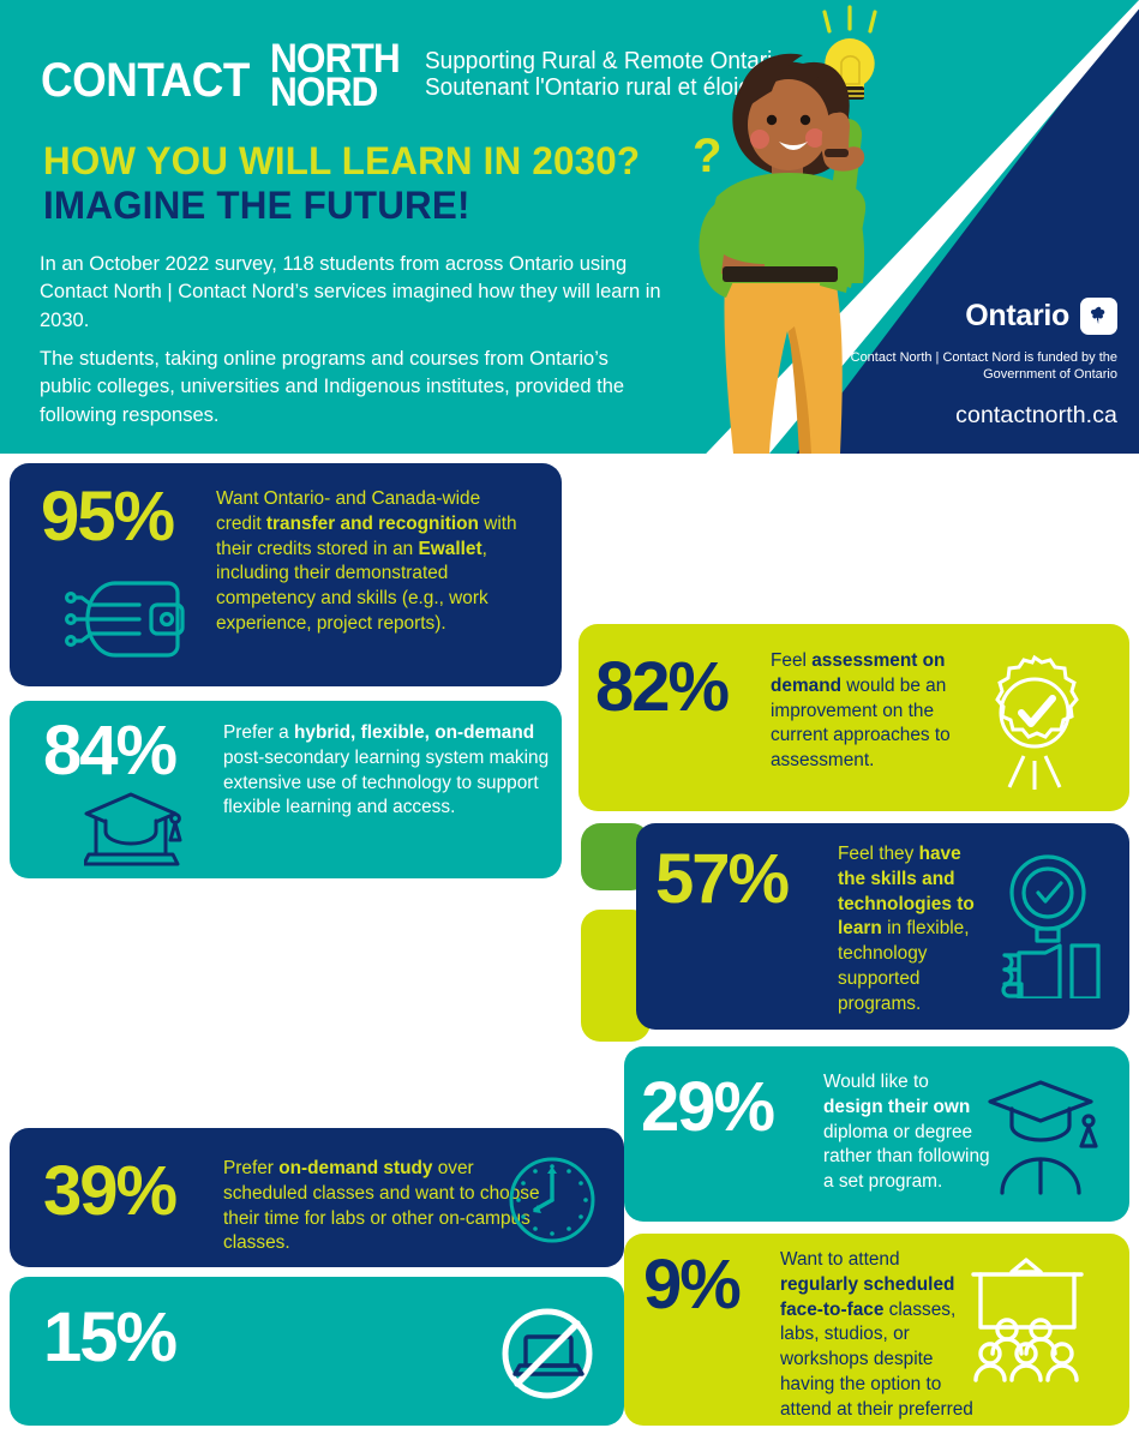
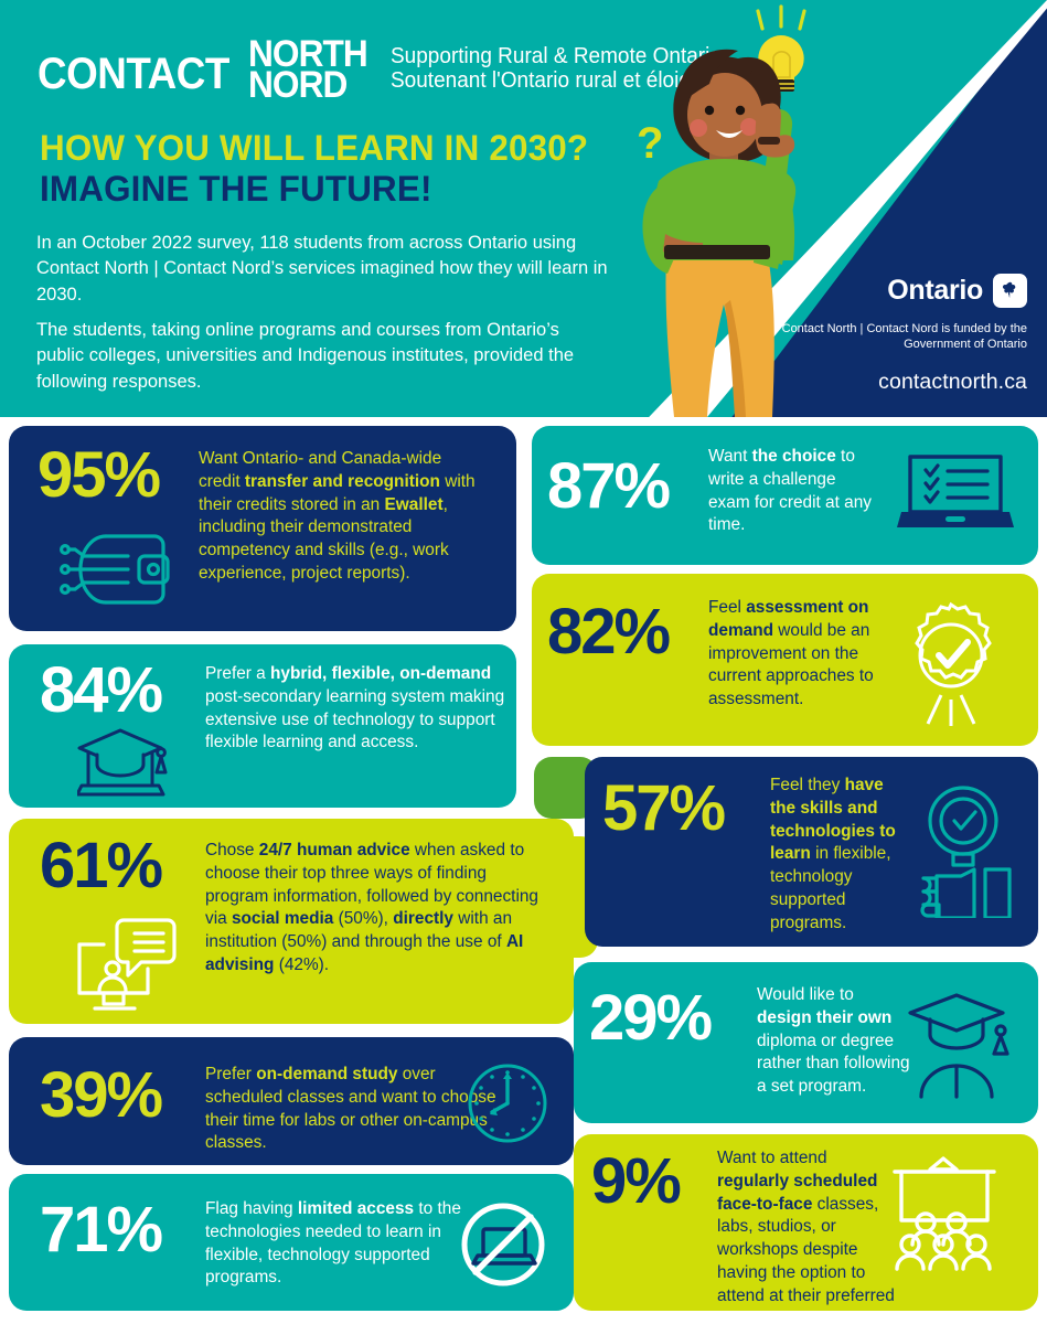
  CONTACT
  NORTH
  NORD
  Supporting Rural & Remote Onta
  Soutenant l'Ontario rural et éloi
  HOW YOU WILL LEARN IN 2030?
  IMAGINE THE FUTURE!
  In an October 2022 survey, 118 students from across Ontario using Contact North | Contact Nord’s services imagined how they will learn in 2030.
  The students, taking online programs and courses from Ontario’s public colleges, universities and Indigenous institutes, provided the following responses.
  ?
  Ontario
  Contact North | Contact Nord is funded by the Government of Ontario
  contactnorth.ca
  95%
  Want Ontario- and Canada-wide credit transfer and recognition with their credits stored in an Ewallet, including their demonstrated competency and skills (e.g., work experience, project reports).
  84%
  Prefer a hybrid, flexible, on-demand post-secondary learning system making extensive use of technology to support flexible learning and access.
+ 61%
+ Chose 24/7 human advice when asked to choose their top three ways of finding program information, followed by connecting via social media (50%), directly with an institution (50%) and through the use of AI advising (42%).
  39%
  Prefer on-demand study over scheduled classes and want to choose their time for labs or other on-camps classes.
- 15%
+ 71%
+ Flag having limited access to the technologies needed to learn in flexible, technology supported programs.
+ 87%
+ Want the choice to write a challenge exam for credit at any time.
  82%
  Feel assessment on demand would be an improvement on the current approaches to assessment.
  57%
  Feel they have the skills and technologies to learn in flexible, technology supported programs.
  29%
  Would like to design their own diploma or degree rather than following a set program.
  9%
  Want to attend regularly scheduled face-to-face classes, labs, studios, or workshops despite having the option to attend at their preferred
